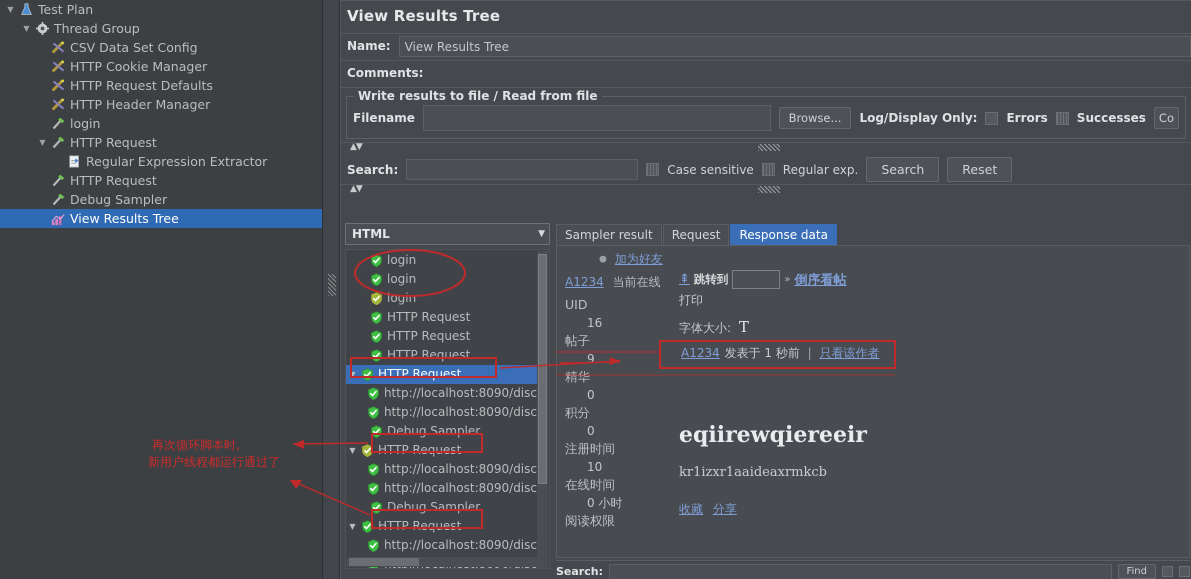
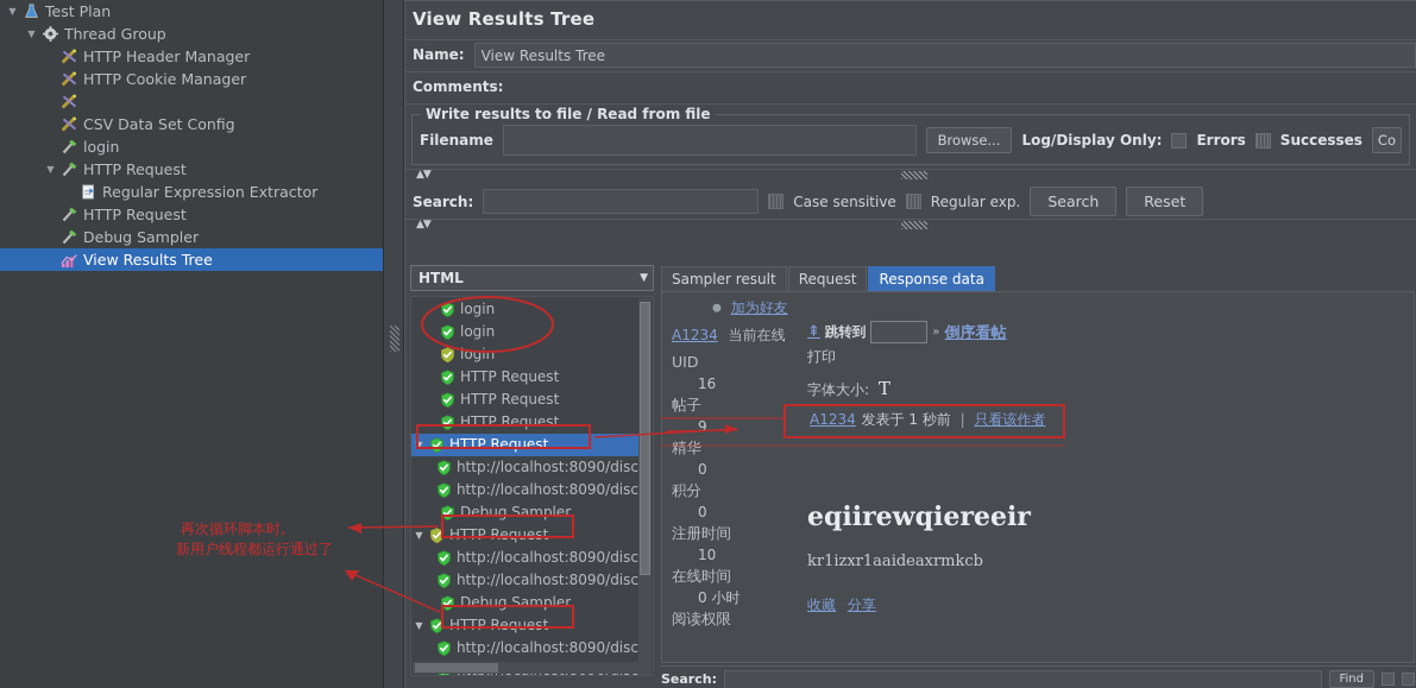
  ▼
  Test Plan
  ▼
  Thread Group
- CSV Data Set Config
+ HTTP Header Manager
  HTTP Cookie Manager
- HTTP Request Defaults
- HTTP Header Manager
+ CSV Data Set Config
  login
  ▼
  HTTP Request
  Regular Expression Extractor
  HTTP Request
  Debug Sampler
  View Results Tree
  View Results Tree
  Name:
  View Results Tree
  Comments:
  Write results to file / Read from file
  Filename
  Browse...
  Log/Display Only:
  Errors
  Successes
  Co
  ▲▼
  Search:
  Case sensitive
  Regular exp.
  Search
  Reset
  ▲▼
  HTML
  ▼
  login
  login
  login
  HTTP Request
  HTTP Request
  HTTP Request
  ▼
  HTTP Request
  http://localhost:8090/disc
  http://localhost:8090/disc
  Debug Sampler
  ▼
  HTTP Request
  http://localhost:8090/disc
  http://localhost:8090/disc
  Debug Sampler
  ▼
  HTTP Request
  http://localhost:8090/disc
  Sampler result
  Request
  Response data
  UID
  16
  帖子
  9
  精华
  0
  积分
  0
  注册时间
  10
  在线时间
  0 小时
  阅读权限
  ● 加为好友
  A1234 当前在线
  ⇞
  跳转到
  »
  倒序看帖
  打印
  字体大小: T
  A1234 发表于 1 秒前 | 只看该作者
  eqiirewqiereeir
  kr1izxr1aaideaxrmkcb
  收藏 分享
  Search:
  Find
  再次循环脚本时,
  新用户线程都运行通过了
